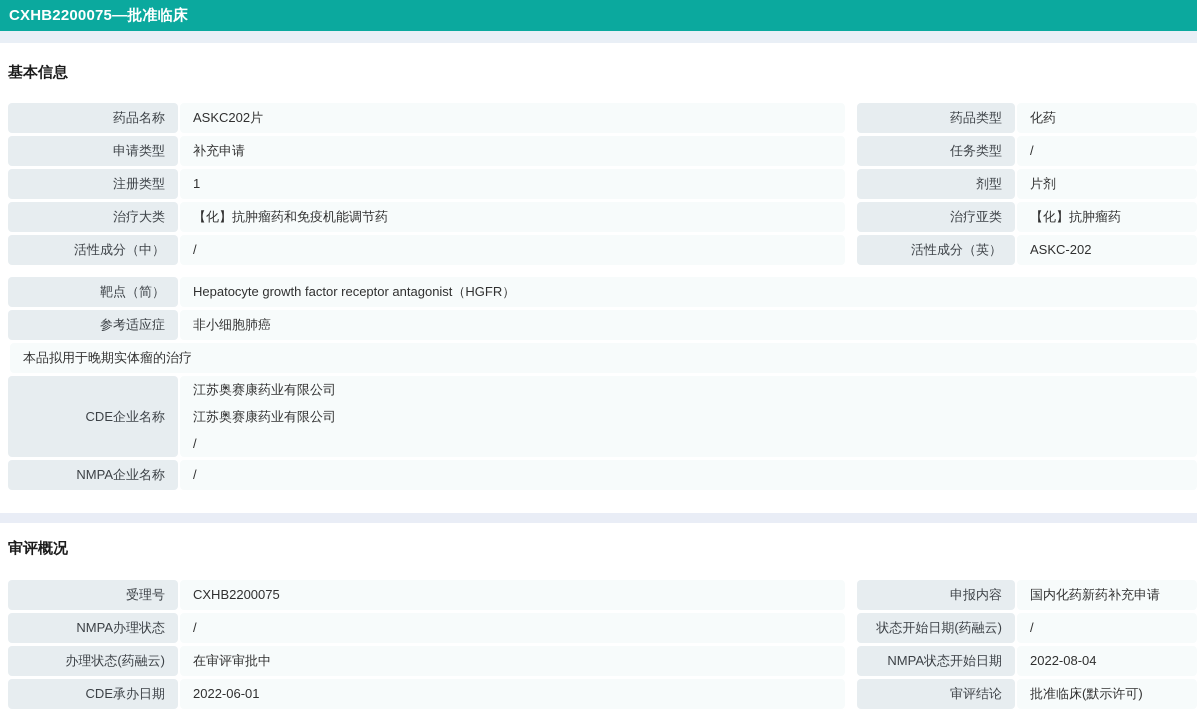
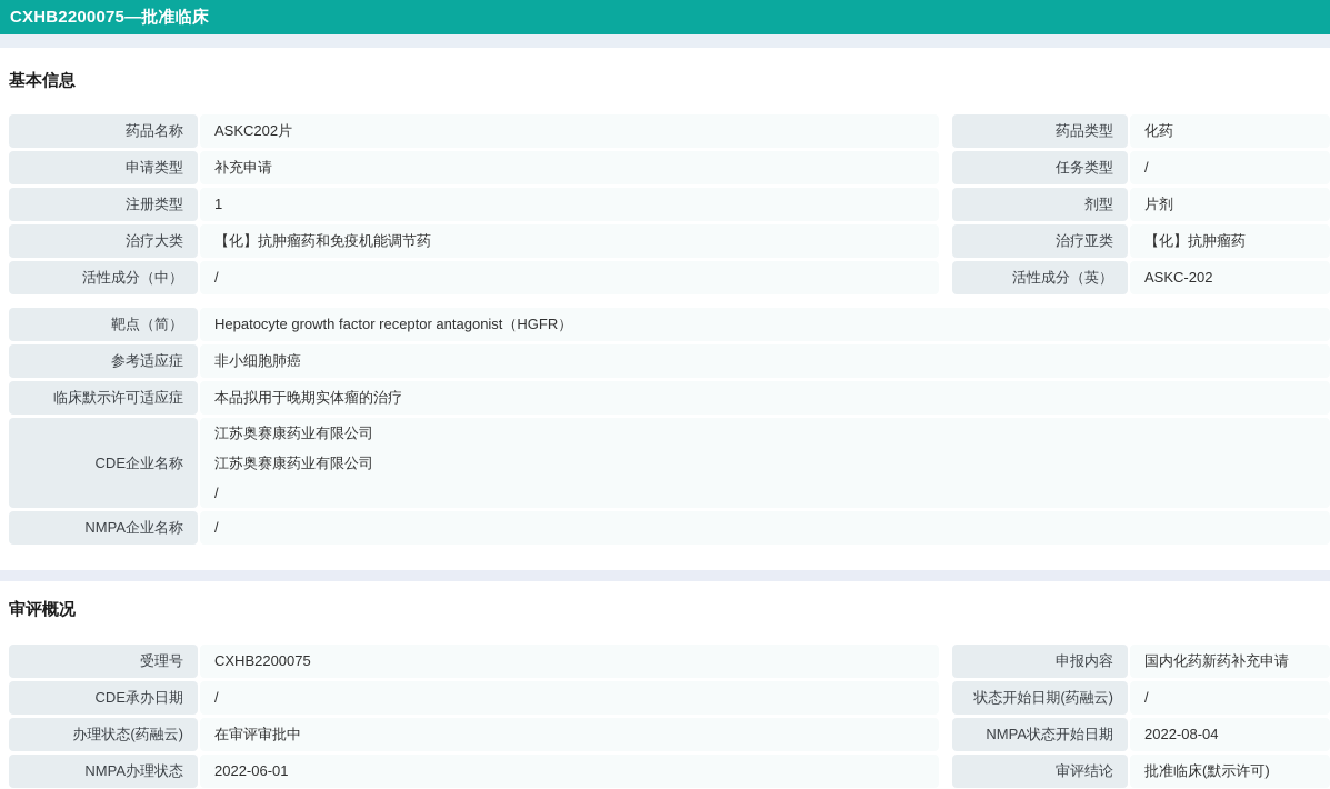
  CXHB2200075—批准临床
  基本信息
  药品名称
  ASKC202片
  申请类型
  补充申请
  注册类型
  1
  治疗大类
  【化】抗肿瘤药和免疫机能调节药
  活性成分（中）
  /
  药品类型
  化药
  任务类型
  /
  剂型
  片剂
  治疗亚类
  【化】抗肿瘤药
  活性成分（英）
  ASKC-202
  靶点（简）
  Hepatocyte growth factor receptor antagonist（HGFR）
  参考适应症
  非小细胞肺癌
+ 临床默示许可适应症
  本品拟用于晚期实体瘤的治疗
  CDE企业名称
  江苏奥赛康药业有限公司
  江苏奥赛康药业有限公司
  /
  NMPA企业名称
  /
  审评概况
  受理号
  CXHB2200075
- NMPA办理状态
+ CDE承办日期
  /
  办理状态(药融云)
  在审评审批中
- CDE承办日期
+ NMPA办理状态
  2022-06-01
  申报内容
  国内化药新药补充申请
  状态开始日期(药融云)
  /
  NMPA状态开始日期
  2022-08-04
  审评结论
  批准临床(默示许可)
